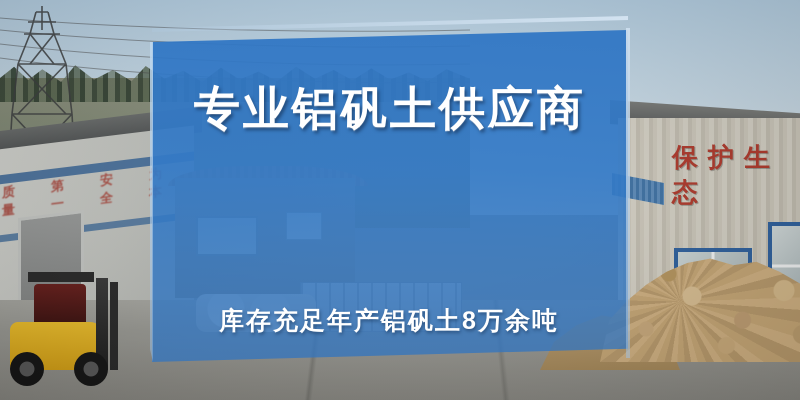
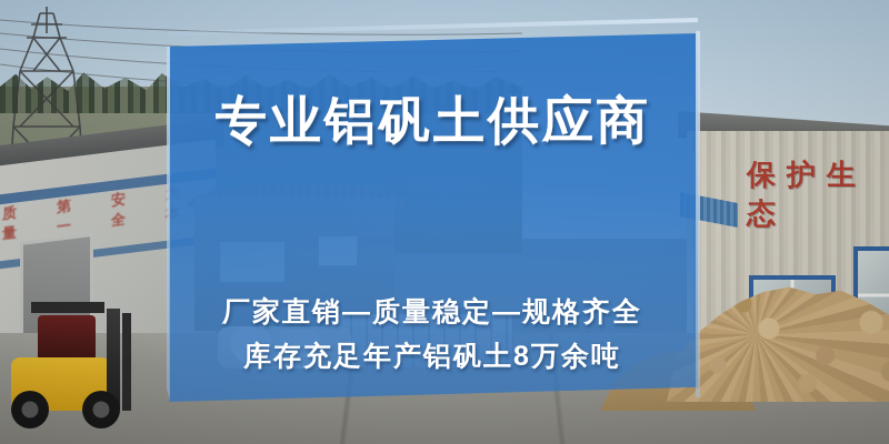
  专业铝矾土供应商
+ 厂家直销—质量稳定—规格齐全
  库存充足年产铝矾土8万余吨
